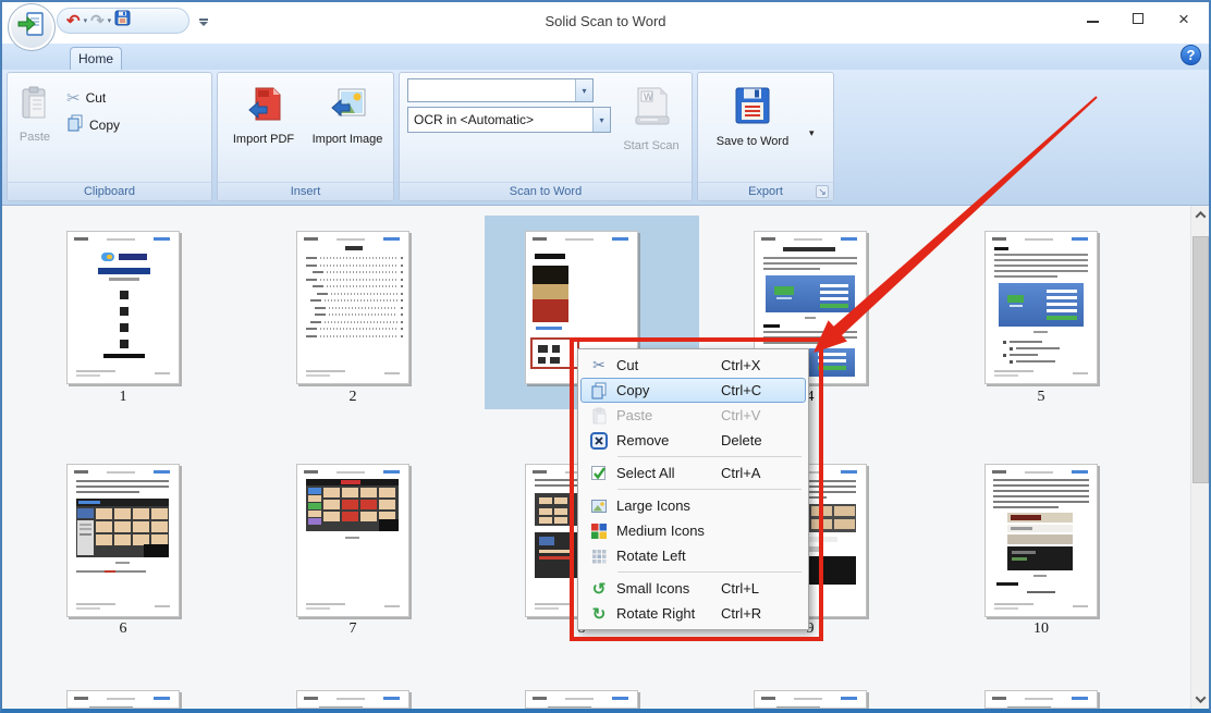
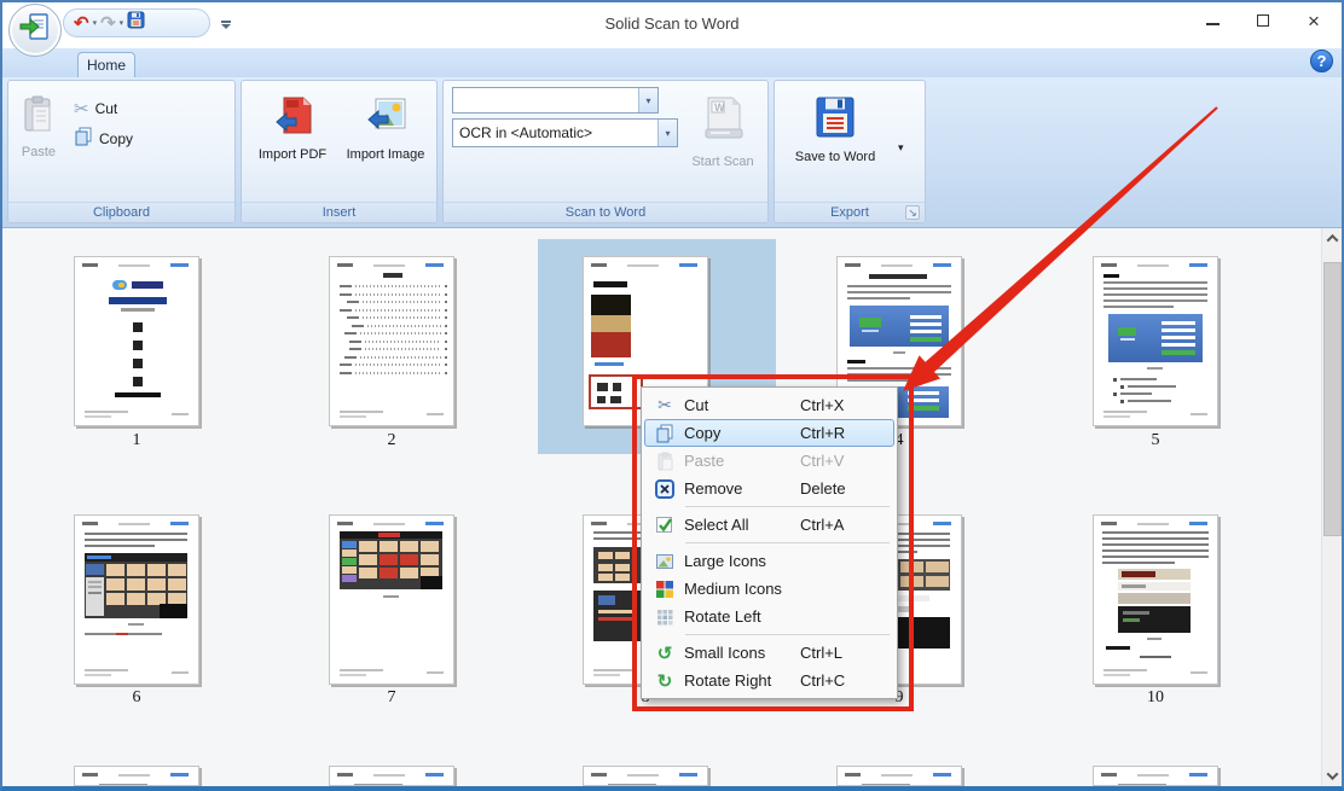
  ↶
  ↷
  Solid Scan to Word
  ×
  Home
  ?
  Paste
  ✂
  Cut
  Copy
  Clipboard
  Import PDF
  Import Image
  Insert
  ▾
  OCR in <Automatic>
  ▾
  W
  Start Scan
  Scan to Word
  Save to Word
  ▾
  Export
  ↘
  1
  2
  4
  5
  6
  7
  9
  10
  ✂
  Cut
  Ctrl+X
  Copy
- Ctrl+C
+ Ctrl+R
  Paste
  Ctrl+V
  Remove
  Delete
  Select All
  Ctrl+A
  Large Icons
  Medium Icons
  Rotate Left
  ↺
  Small Icons
  Ctrl+L
  ↻
  Rotate Right
- Ctrl+R
+ Ctrl+C
